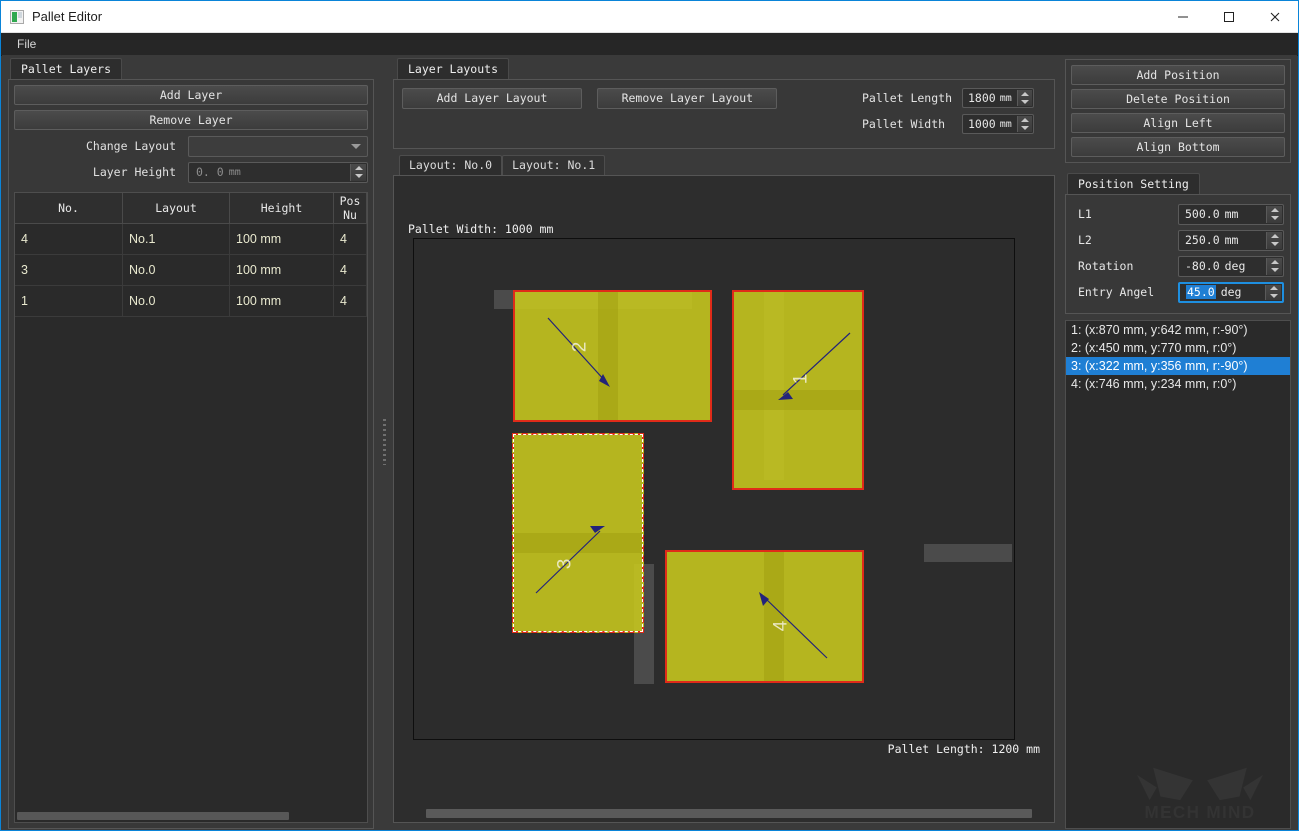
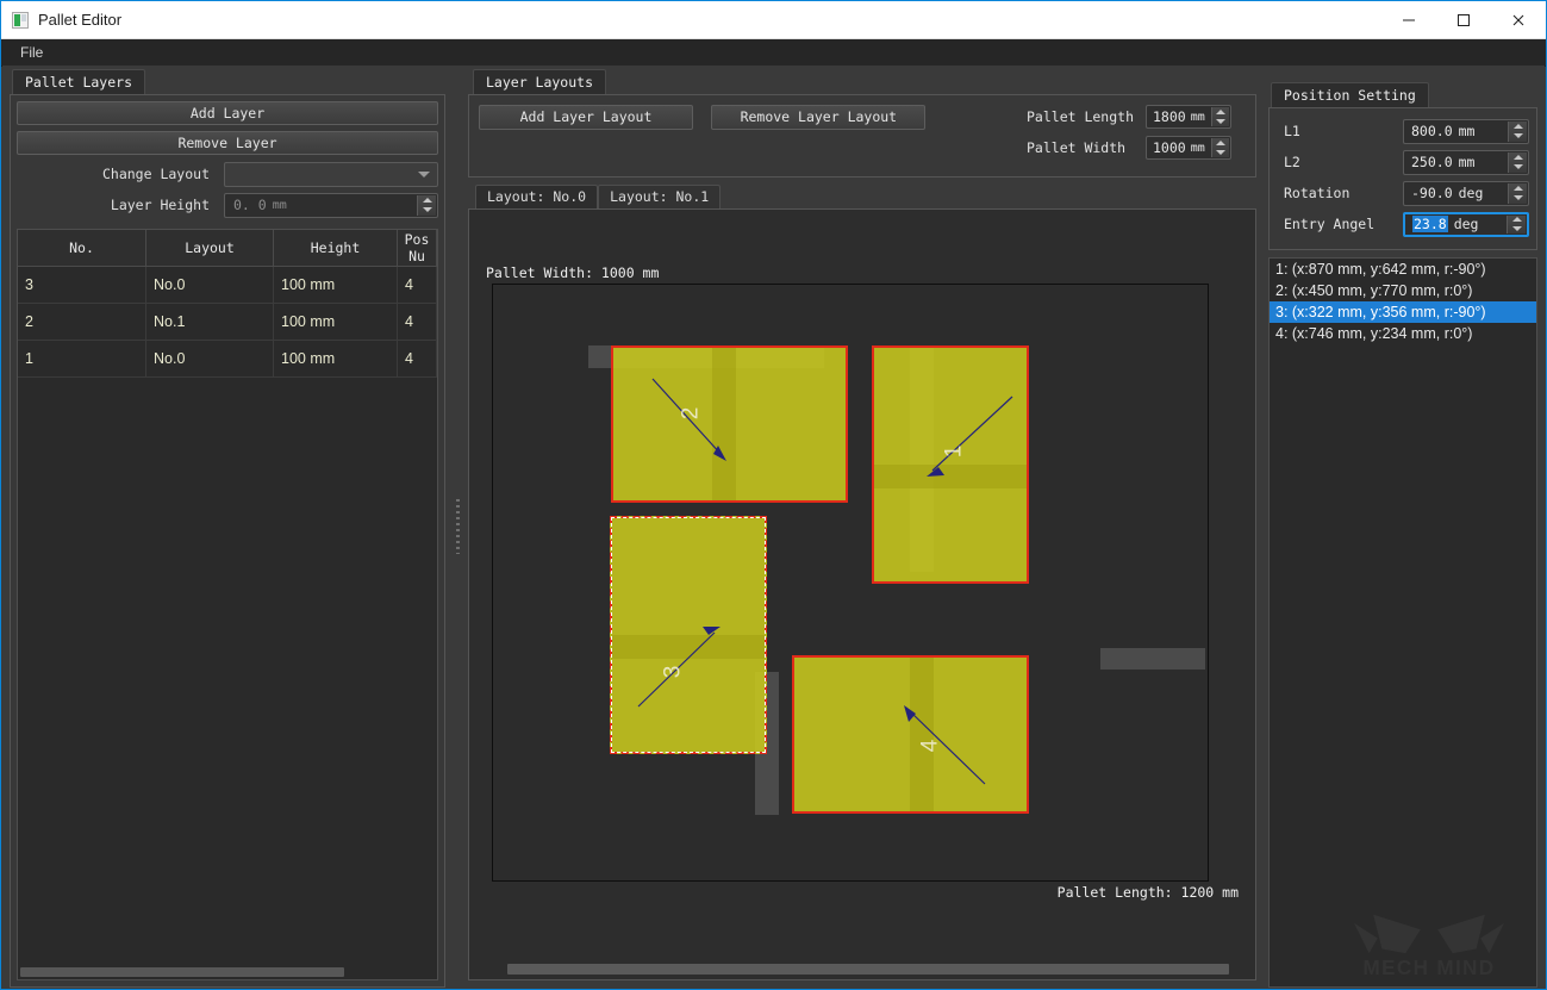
  Pallet Editor
  File
  Pallet Layers
  Add Layer
  Remove Layer
  Change Layout
  Layer Height
  0. 0
  mm
  No.	Layout	Height	Pos Nu
- 4	No.1	100 mm	4
  3	No.0	100 mm	4
+ 2	No.1	100 mm	4
  1	No.0	100 mm	4
  Layer Layouts
  Add Layer Layout Remove Layer Layout
  Pallet Length
  1800
  mm
  Pallet Width
  1000
  mm
  Layout: No.0
  Layout: No.1
  Pallet Width: 1000 mm
  Pallet Length: 1200 mm
- Add Position
- Delete Position
- Align Left
- Align Bottom
  Position Setting
  L1
- 500.0
+ 800.0
  mm
  L2
  250.0
  mm
  Rotation
- -80.0
+ -90.0
  deg
  Entry Angel
- 45.0
+ 23.8
  deg
  1: (x:870 mm, y:642 mm, r:-90°)
  2: (x:450 mm, y:770 mm, r:0°)
  3: (x:322 mm, y:356 mm, r:-90°)
  4: (x:746 mm, y:234 mm, r:0°)
